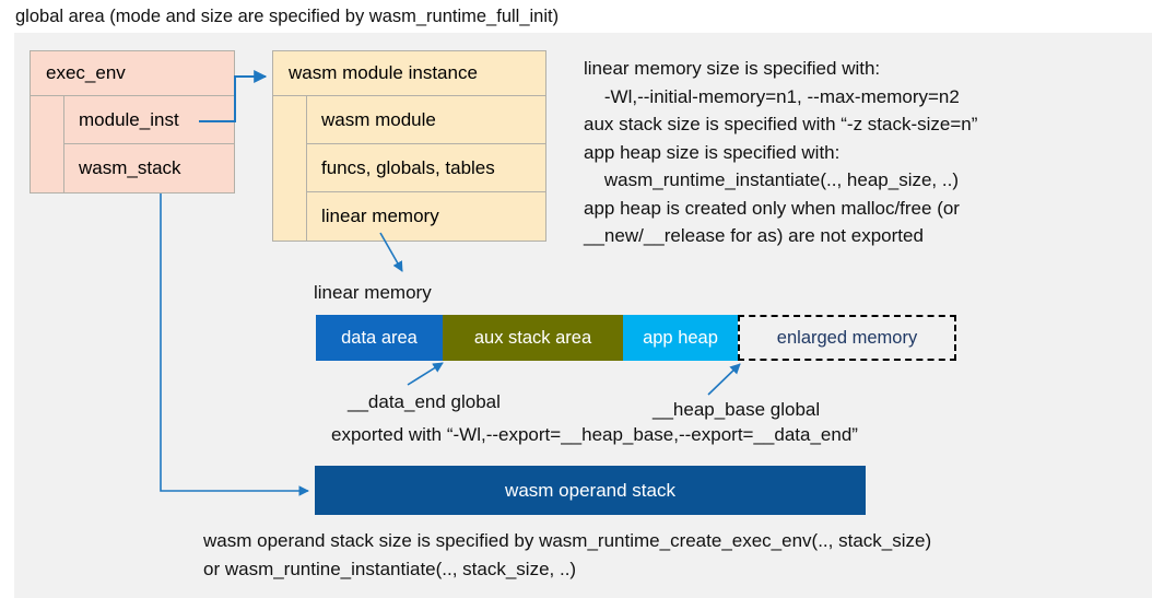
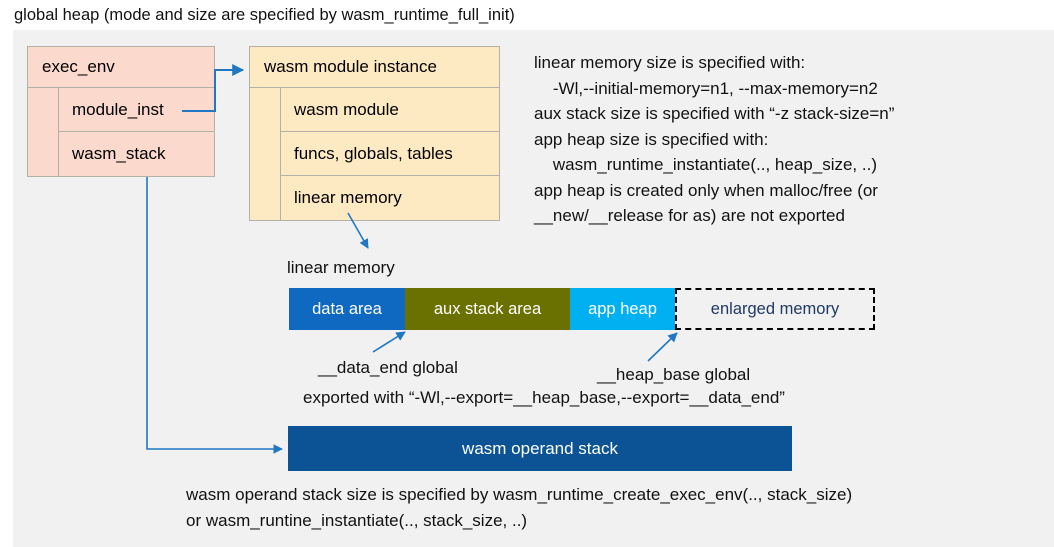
- global area (mode and size are specified by wasm_runtime_full_init)
+ global heap (mode and size are specified by wasm_runtime_full_init)
  exec_env
  module_inst
  wasm_stack
  wasm module instance
  wasm module
  funcs, globals, tables
  linear memory
  linear memory size is specified with:
  -Wl,--initial-memory=n1, --max-memory=n2
  aux stack size is specified with “-z stack-size=n”
  app heap size is specified with:
  wasm_runtime_instantiate(.., heap_size, ..)
  app heap is created only when malloc/free (or
  __new/__release for as) are not exported
  linear memory
  data area
  aux stack area
  app heap
  enlarged memory
  __data_end global
  __heap_base global
  exported with “-Wl,--export=__heap_base,--export=__data_end”
  wasm operand stack
  wasm operand stack size is specified by wasm_runtime_create_exec_env(.., stack_size)
  or wasm_runtine_instantiate(.., stack_size, ..)
